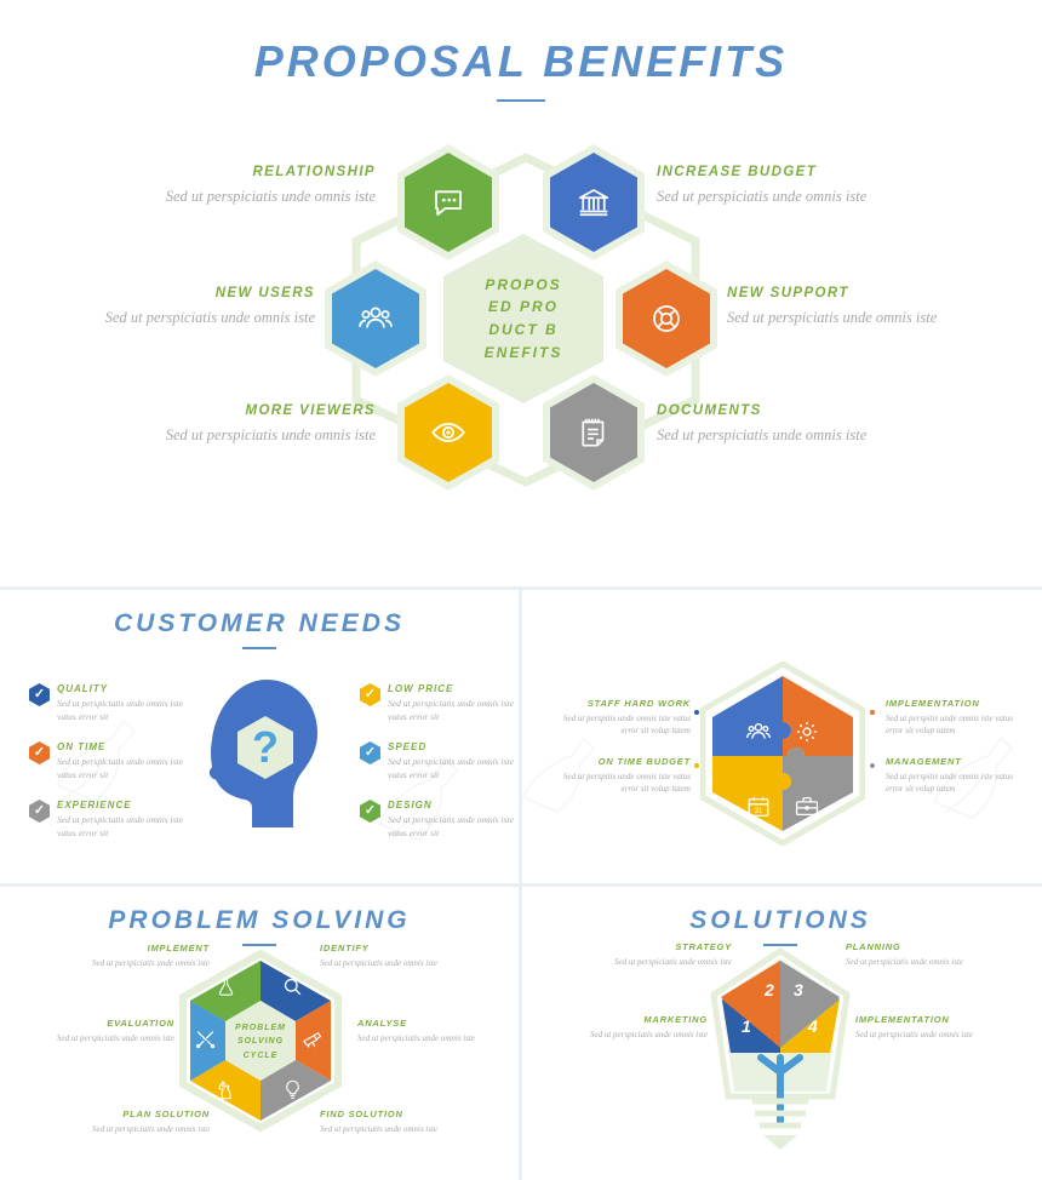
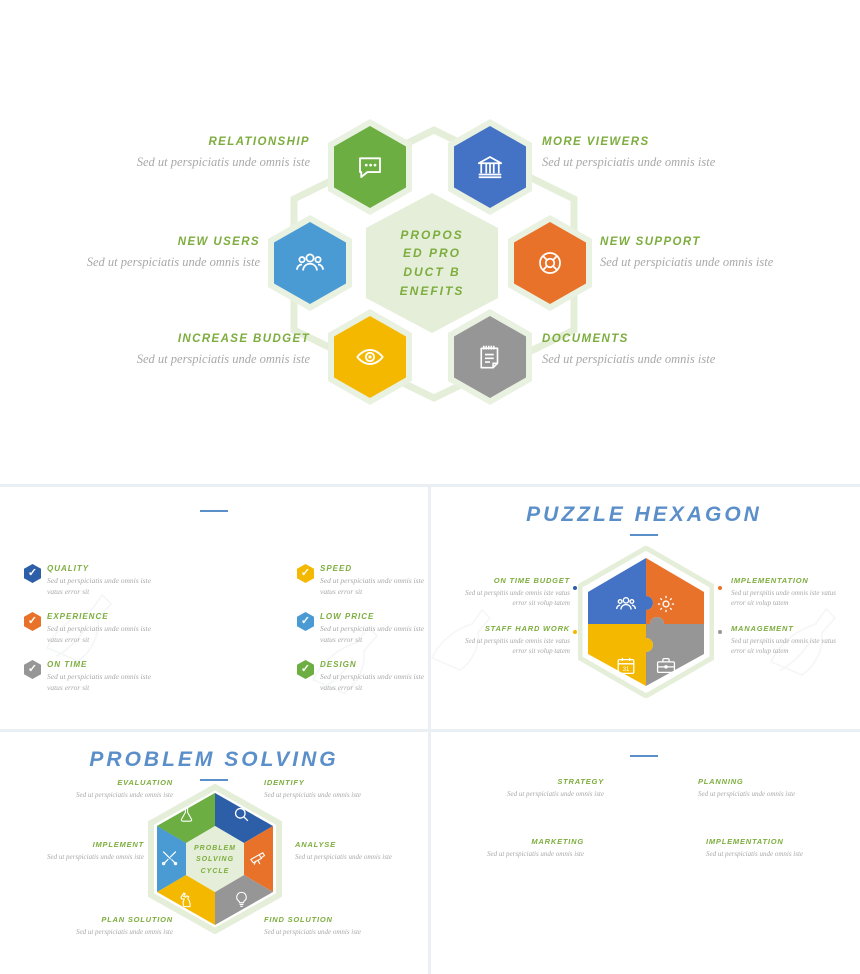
- PROPOSAL BENEFITS
  PROPOSED PRODUCT BENEFITS
  RELATIONSHIP
  Sed ut perspiciatis unde omnis iste
  NEW USERS
  Sed ut perspiciatis unde omnis iste
- MORE VIEWERS
+ INCREASE BUDGET
  Sed ut perspiciatis unde omnis iste
- INCREASE BUDGET
+ MORE VIEWERS
  Sed ut perspiciatis unde omnis iste
  NEW SUPPORT
  Sed ut perspiciatis unde omnis iste
  DOCUMENTS
  Sed ut perspiciatis unde omnis iste
- CUSTOMER NEEDS
- ?
  ✓
  QUALITY
  Sed ut perspiciatis unde omnis iste vatus error sit
  ✓
- ON TIME
+ EXPERIENCE
  Sed ut perspiciatis unde omnis iste vatus error sit
  ✓
- EXPERIENCE
+ ON TIME
  Sed ut perspiciatis unde omnis iste vatus error sit
  ✓
- LOW PRICE
+ SPEED
  Sed ut perspiciatis unde omnis iste vatus error sit
  ✓
- SPEED
+ LOW PRICE
  Sed ut perspiciatis unde omnis iste vatus error sit
  ✓
  DESIGN
  Sed ut perspiciatis unde omnis iste vatus error sit
+ PUZZLE HEXAGON
- STAFF HARD WORK
+ ON TIME BUDGET
  Sed ut perspitis unde omnis iste vatus error sit volup tatem
- ON TIME BUDGET
+ STAFF HARD WORK
  Sed ut perspitis unde omnis iste vatus error sit volup tatem
  IMPLEMENTATION
  Sed ut perspitis unde omnis iste vatus error sit volup tatem
  MANAGEMENT
  Sed ut perspitis unde omnis iste vatus error sit volup tatem
  PROBLEM SOLVING
- IMPLEMENT
+ EVALUATION
  Sed ut perspiciatis unde omnis iste
- EVALUATION
+ IMPLEMENT
  Sed ut perspiciatis unde omnis iste
  PLAN SOLUTION
  Sed ut perspiciatis unde omnis iste
  IDENTIFY
  Sed ut perspiciatis unde omnis iste
  ANALYSE
  Sed ut perspiciatis unde omnis iste
  FIND SOLUTION
  Sed ut perspiciatis unde omnis iste
- SOLUTIONS
- 2
- 3
- 1
- 4
  STRATEGY
  Sed ut perspiciatis unde omnis iste
  MARKETING
  Sed ut perspiciatis unde omnis iste
  PLANNING
  Sed ut perspiciatis unde omnis iste
  IMPLEMENTATION
  Sed ut perspiciatis unde omnis iste
